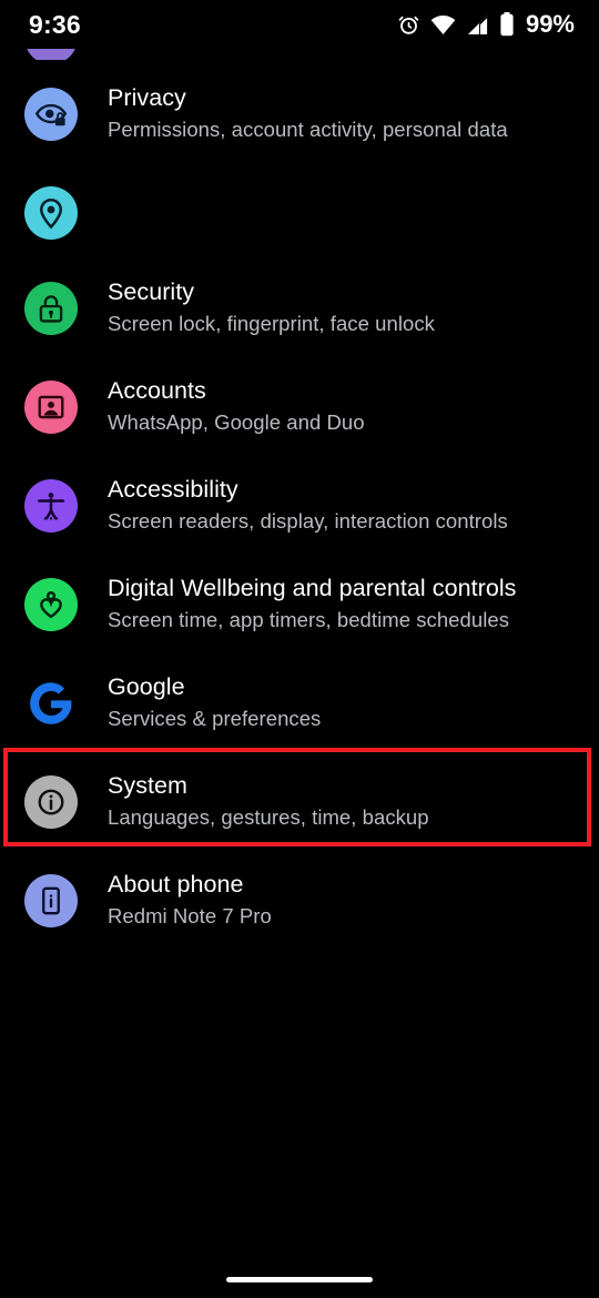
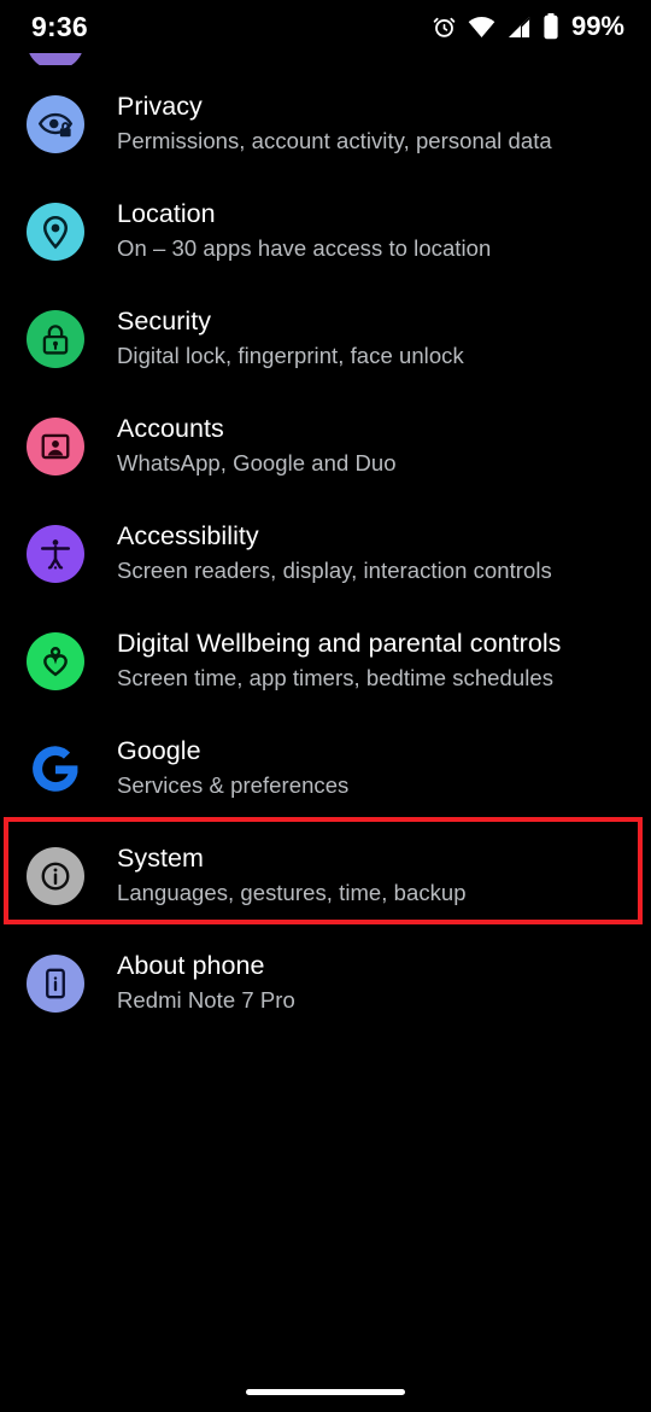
  9:36
  99%
  Privacy
  Permissions, account activity, personal data
+ Location
+ On – 30 apps have access to location
  Security
- Screen lock, fingerprint, face unlock
+ Digital lock, fingerprint, face unlock
  Accounts
  WhatsApp, Google and Duo
  Accessibility
  Screen readers, display, interaction controls
  Digital Wellbeing and parental controls
  Screen time, app timers, bedtime schedules
  Google
  Services & preferences
  System
  Languages, gestures, time, backup
  About phone
  Redmi Note 7 Pro
